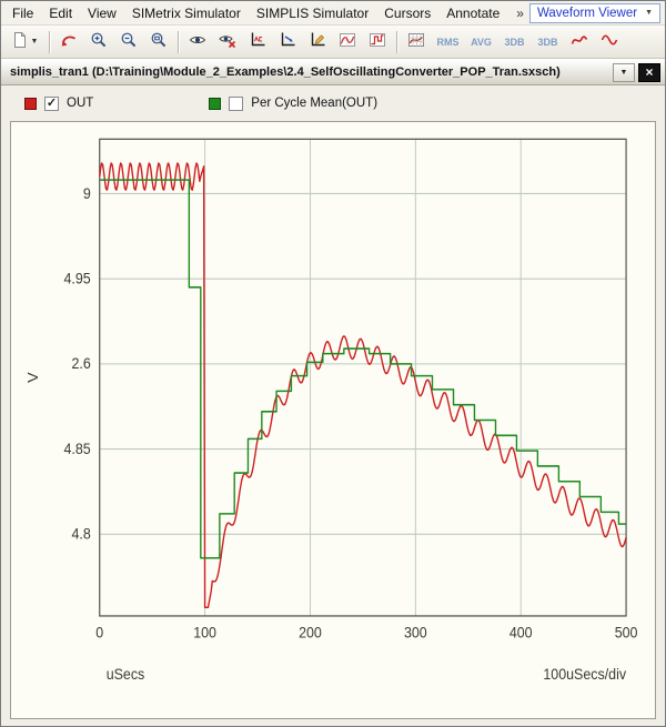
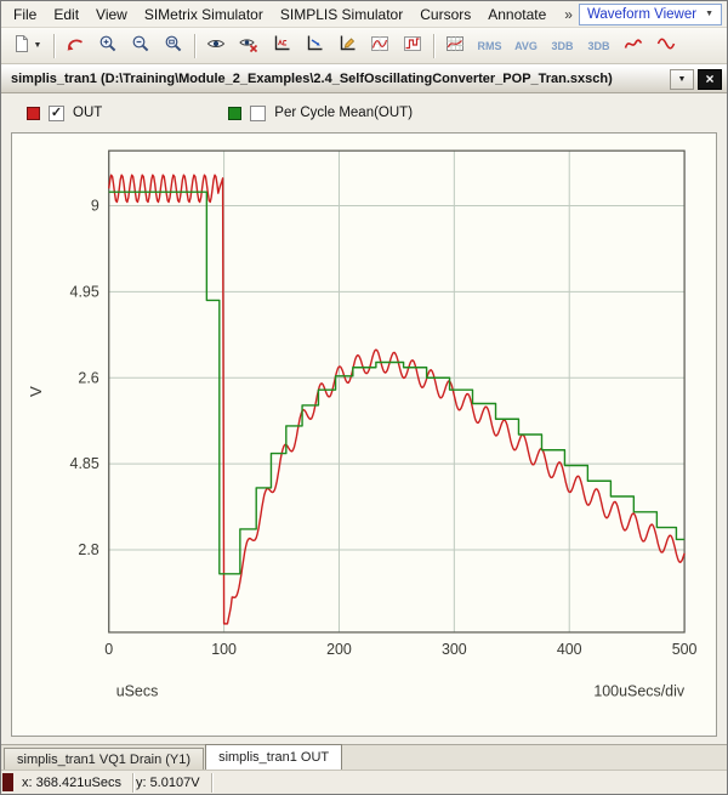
  File
  Edit
  View
  SIMetrix Simulator
  SIMPLIS Simulator
  Cursors
  Annotate
  »
  Waveform Viewer
  RMS
  AVG
  3DB
  3DB
  simplis_tran1 (D:\Training\Module_2_Examples\2.4_SelfOscillatingConverter_POP_Tran.sxsch)
  ×
  OUT
  Per Cycle Mean(OUT)
  0
  100
  200
  300
  400
  500
  9
  4.95
  2.6
  4.85
- 4.8
+ 2.8
  uSecs
  100uSecs/div
+ simplis_tran1 VQ1 Drain (Y1)
+ simplis_tran1 OUT
+ x: 368.421uSecs
+ y: 5.0107V
